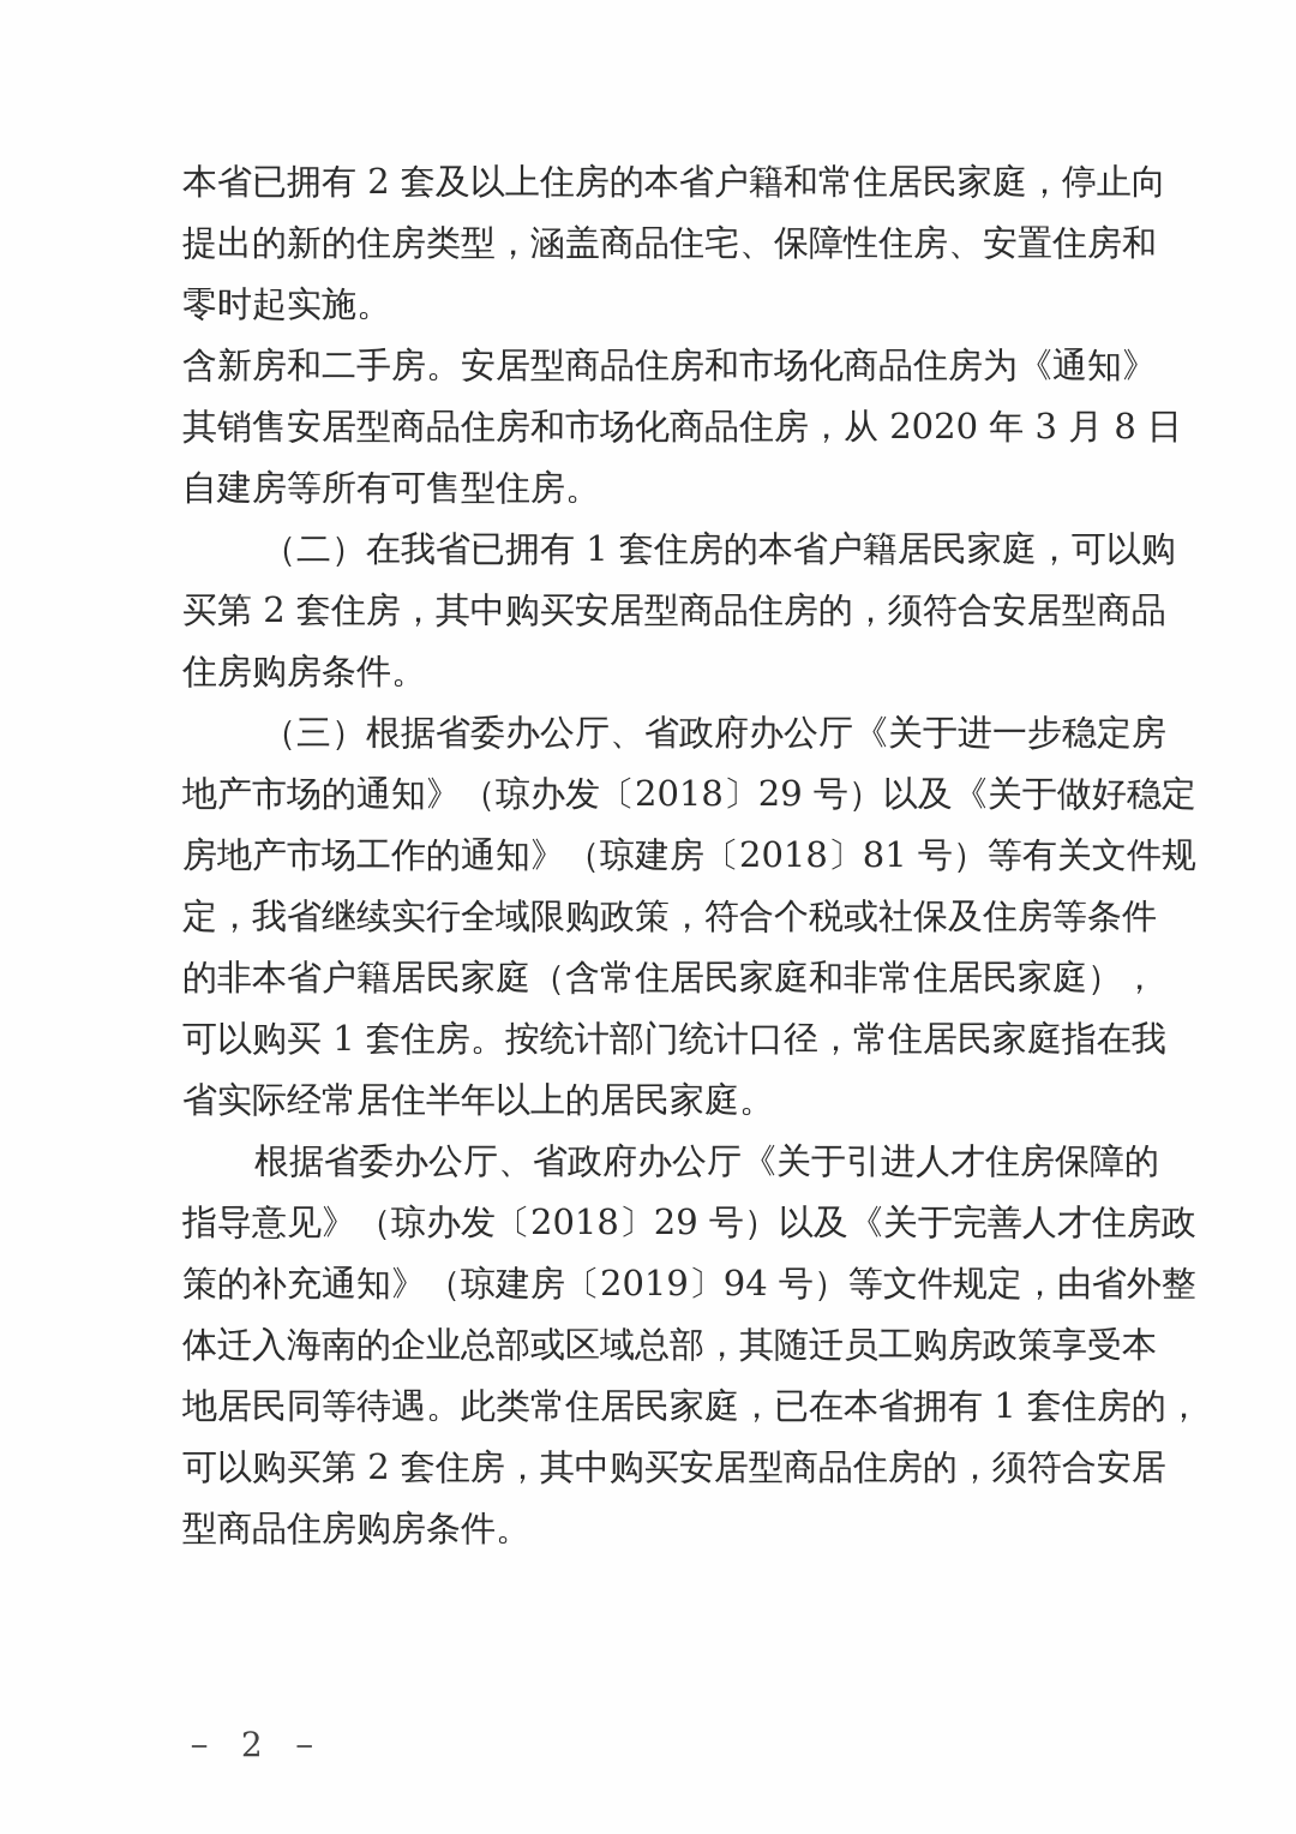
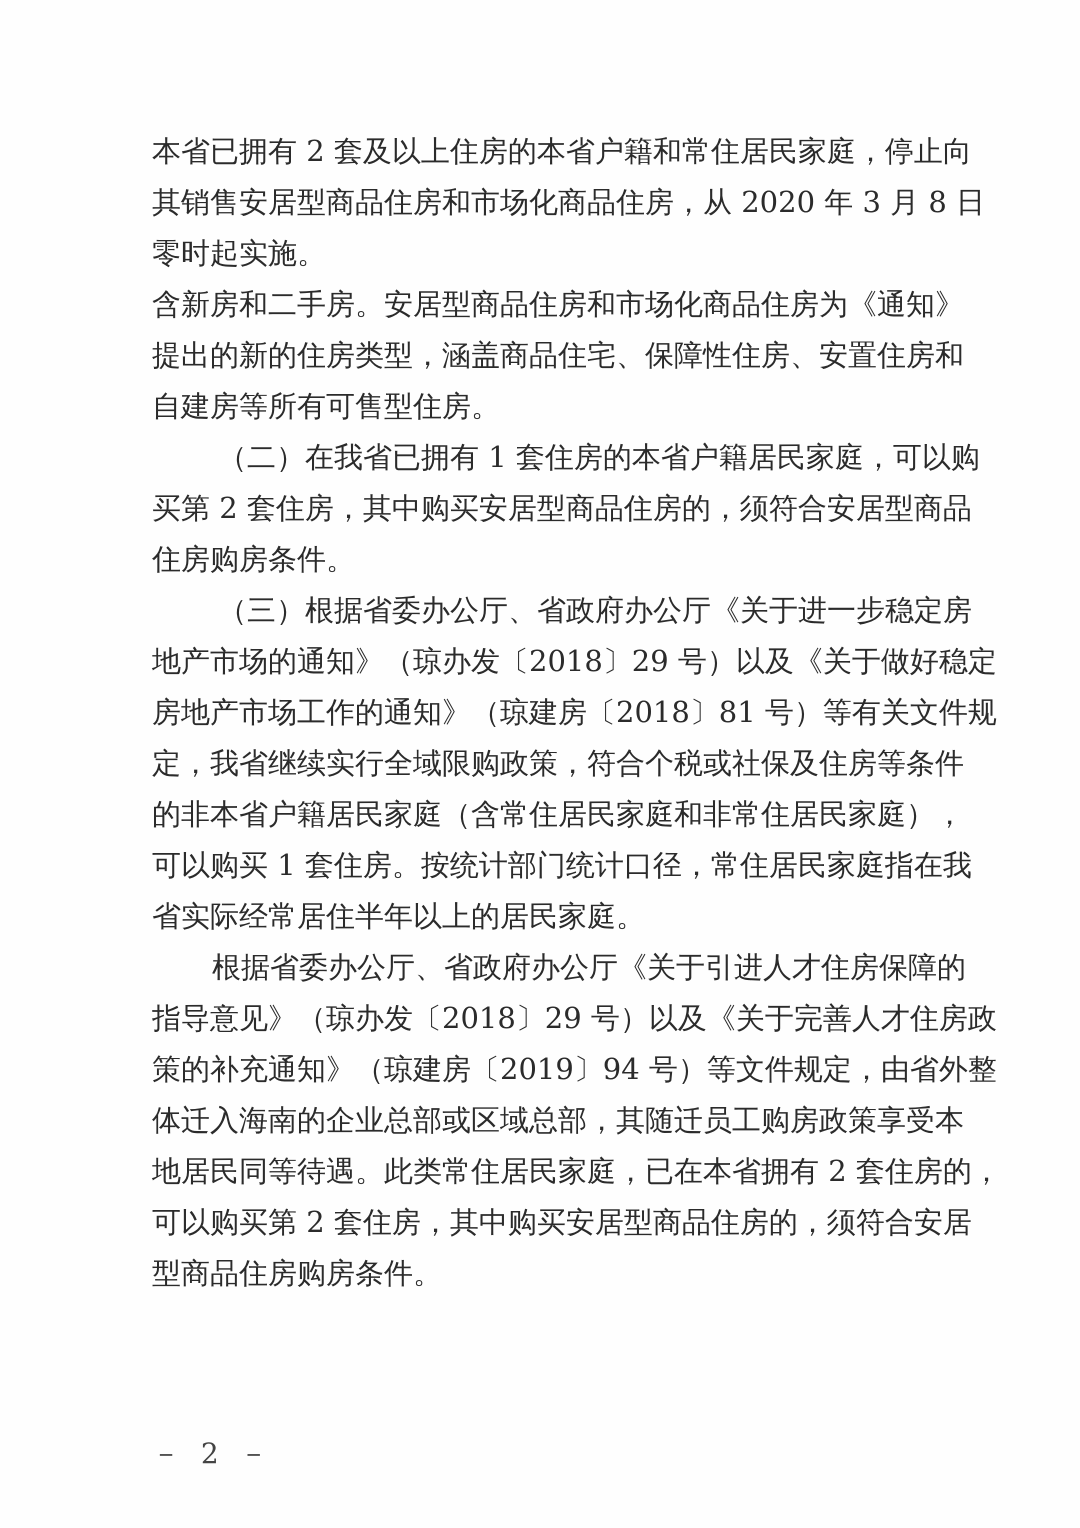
  本省已拥有 2 套及以上住房的本省户籍和常住居民家庭，停止向
- 提出的新的住房类型，涵盖商品住宅、保障性住房、安置住房和
+ 其销售安居型商品住房和市场化商品住房，从 2020 年 3 月 8 日
  零时起实施。
  含新房和二手房。安居型商品住房和市场化商品住房为《通知》
- 其销售安居型商品住房和市场化商品住房，从 2020 年 3 月 8 日
+ 提出的新的住房类型，涵盖商品住宅、保障性住房、安置住房和
  自建房等所有可售型住房。
  （二）在我省已拥有 1 套住房的本省户籍居民家庭，可以购
  买第 2 套住房，其中购买安居型商品住房的，须符合安居型商品
  住房购房条件。
  （三）根据省委办公厅、省政府办公厅《关于进一步稳定房
  地产市场的通知》（琼办发〔2018〕29 号）以及《关于做好稳定
  房地产市场工作的通知》（琼建房〔2018〕81 号）等有关文件规
  定，我省继续实行全域限购政策，符合个税或社保及住房等条件
  的非本省户籍居民家庭（含常住居民家庭和非常住居民家庭），
  可以购买 1 套住房。按统计部门统计口径，常住居民家庭指在我
  省实际经常居住半年以上的居民家庭。
  根据省委办公厅、省政府办公厅《关于引进人才住房保障的
  指导意见》（琼办发〔2018〕29 号）以及《关于完善人才住房政
  策的补充通知》（琼建房〔2019〕94 号）等文件规定，由省外整
  体迁入海南的企业总部或区域总部，其随迁员工购房政策享受本
- 地居民同等待遇。此类常住居民家庭，已在本省拥有 1 套住房的，
+ 地居民同等待遇。此类常住居民家庭，已在本省拥有 2 套住房的，
  可以购买第 2 套住房，其中购买安居型商品住房的，须符合安居
  型商品住房购房条件。
  － 2 －
